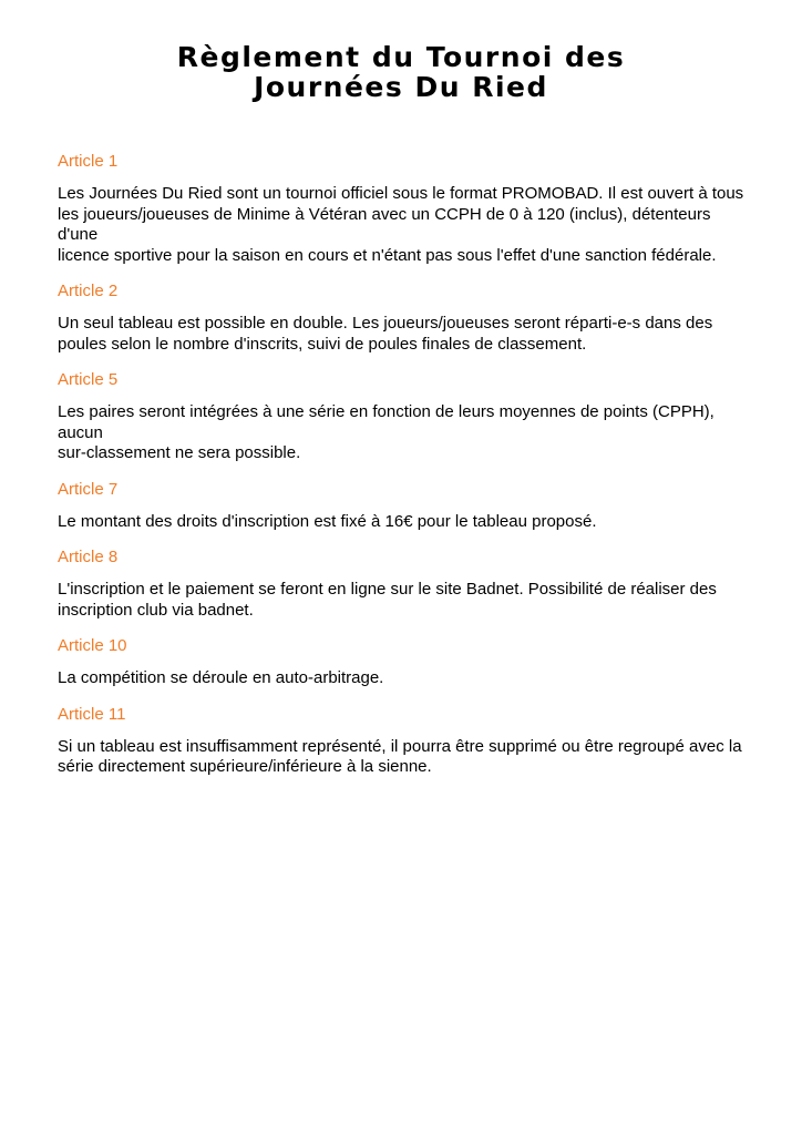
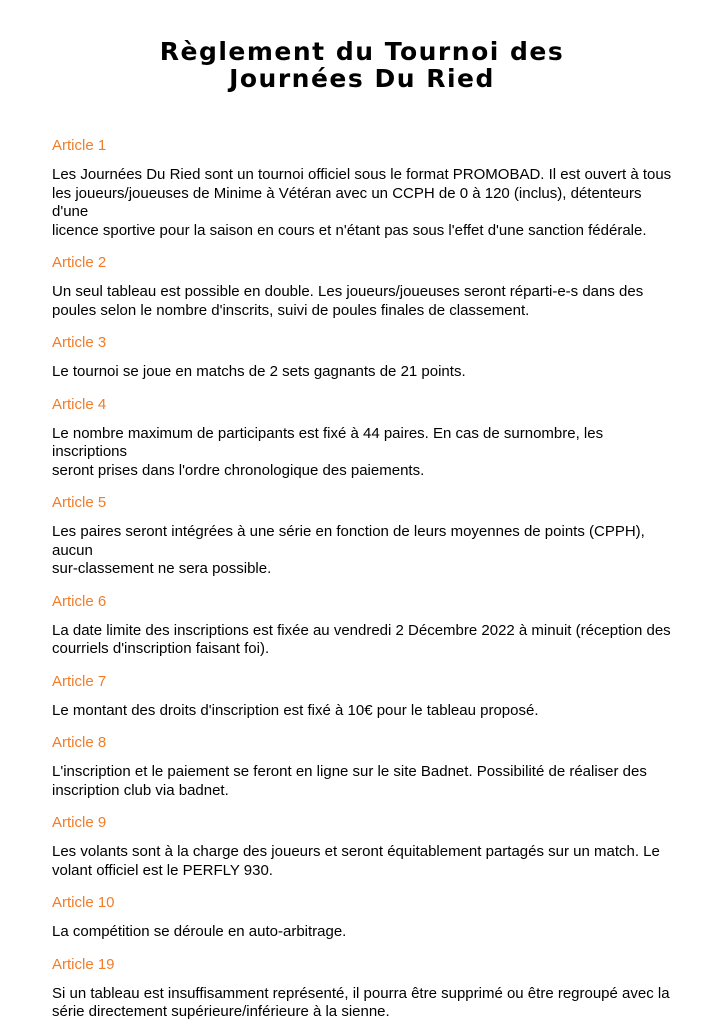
  Règlement du Tournoi des
  Journées Du Ried
  Article 1
  Les Journées Du Ried sont un tournoi officiel sous le format PROMOBAD. Il est ouvert à tous
  les joueurs/joueuses de Minime à Vétéran avec un CCPH de 0 à 120 (inclus), détenteurs d'une
  licence sportive pour la saison en cours et n'étant pas sous l'effet d'une sanction fédérale.
  Article 2
  Un seul tableau est possible en double. Les joueurs/joueuses seront réparti-e-s dans des
  poules selon le nombre d'inscrits, suivi de poules finales de classement.
+ Article 3
+ Le tournoi se joue en matchs de 2 sets gagnants de 21 points.
+ Article 4
+ Le nombre maximum de participants est fixé à 44 paires. En cas de surnombre, les inscriptions
+ seront prises dans l'ordre chronologique des paiements.
  Article 5
  Les paires seront intégrées à une série en fonction de leurs moyennes de points (CPPH), aucun
  sur-classement ne sera possible.
+ Article 6
+ La date limite des inscriptions est fixée au vendredi 2 Décembre 2022 à minuit (réception des
+ courriels d'inscription faisant foi).
  Article 7
- Le montant des droits d'inscription est fixé à 16€ pour le tableau proposé.
+ Le montant des droits d'inscription est fixé à 10€ pour le tableau proposé.
  Article 8
  L'inscription et le paiement se feront en ligne sur le site Badnet. Possibilité de réaliser des
  inscription club via badnet.
+ Article 9
+ Les volants sont à la charge des joueurs et seront équitablement partagés sur un match. Le
+ volant officiel est le PERFLY 930.
  Article 10
  La compétition se déroule en auto-arbitrage.
- Article 11
+ Article 19
  Si un tableau est insuffisamment représenté, il pourra être supprimé ou être regroupé avec la
  série directement supérieure/inférieure à la sienne.
